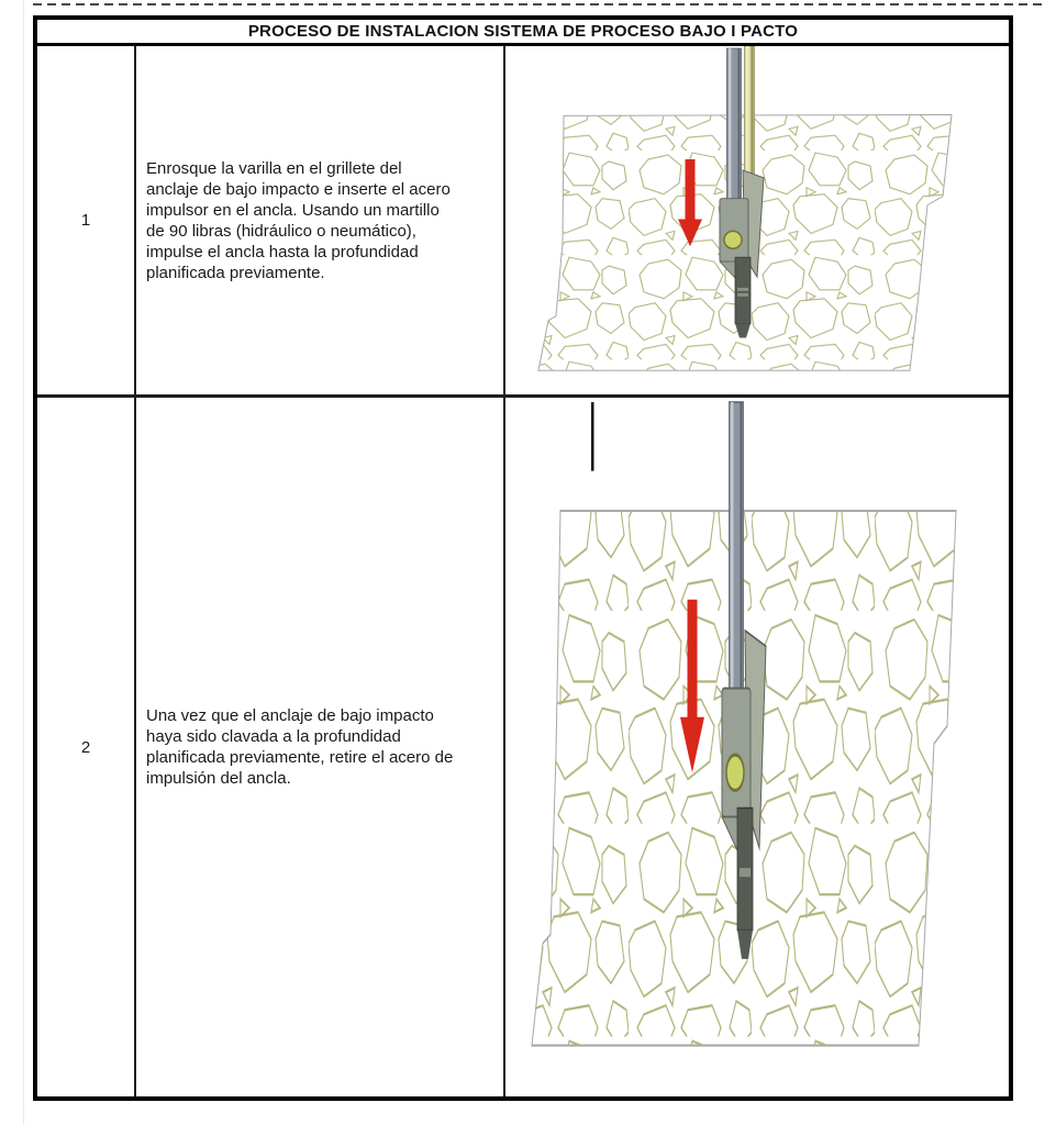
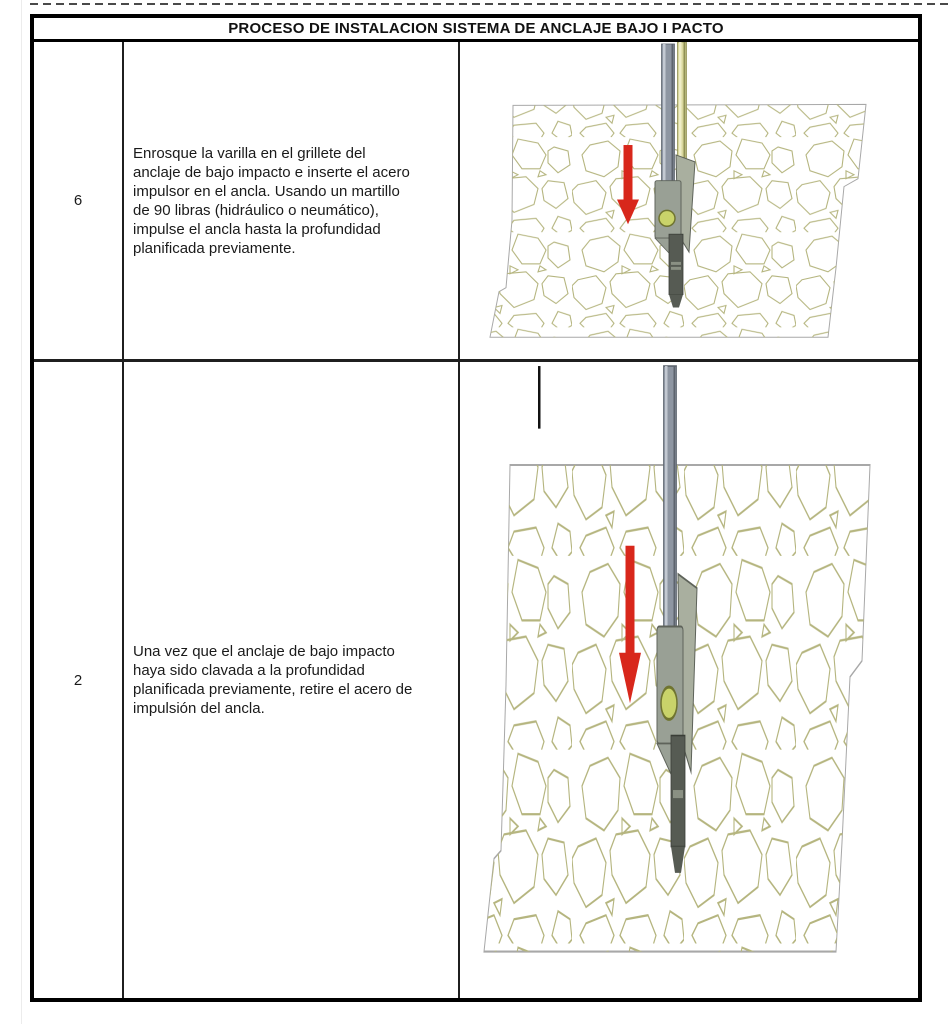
- PROCESO DE INSTALACION SISTEMA DE PROCESO BAJO I PACTO
+ PROCESO DE INSTALACION SISTEMA DE ANCLAJE BAJO I PACTO
- 1
+ 6
  Enrosque la varilla en el grillete del
  anclaje de bajo impacto e inserte el acero
  impulsor en el ancla. Usando un martillo
  de 90 libras (hidráulico o neumático),
  impulse el ancla hasta la profundidad
  planificada previamente.
  2
  Una vez que el anclaje de bajo impacto
  haya sido clavada a la profundidad
  planificada previamente, retire el acero de
  impulsión del ancla.
